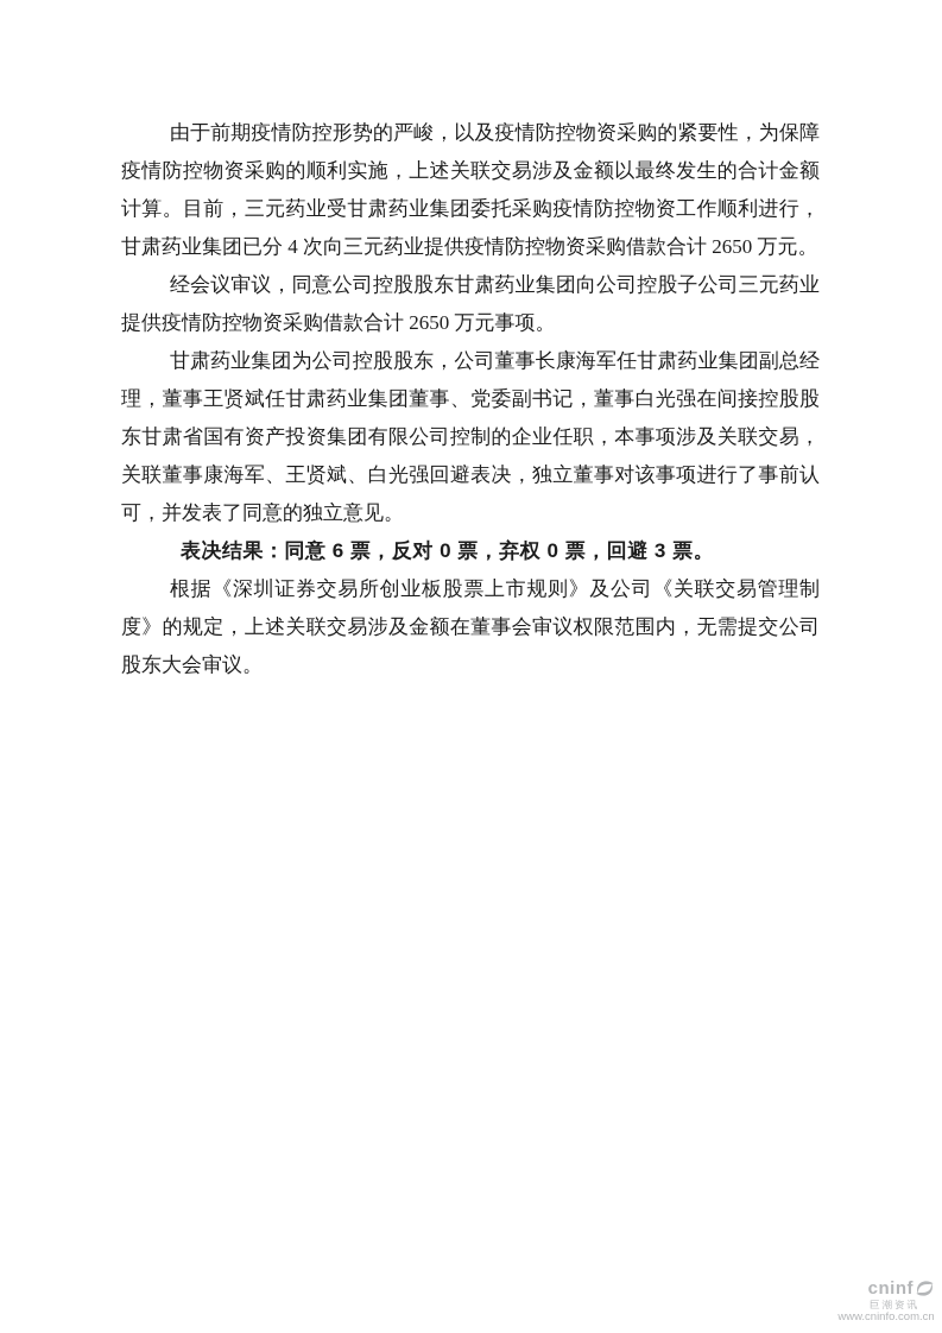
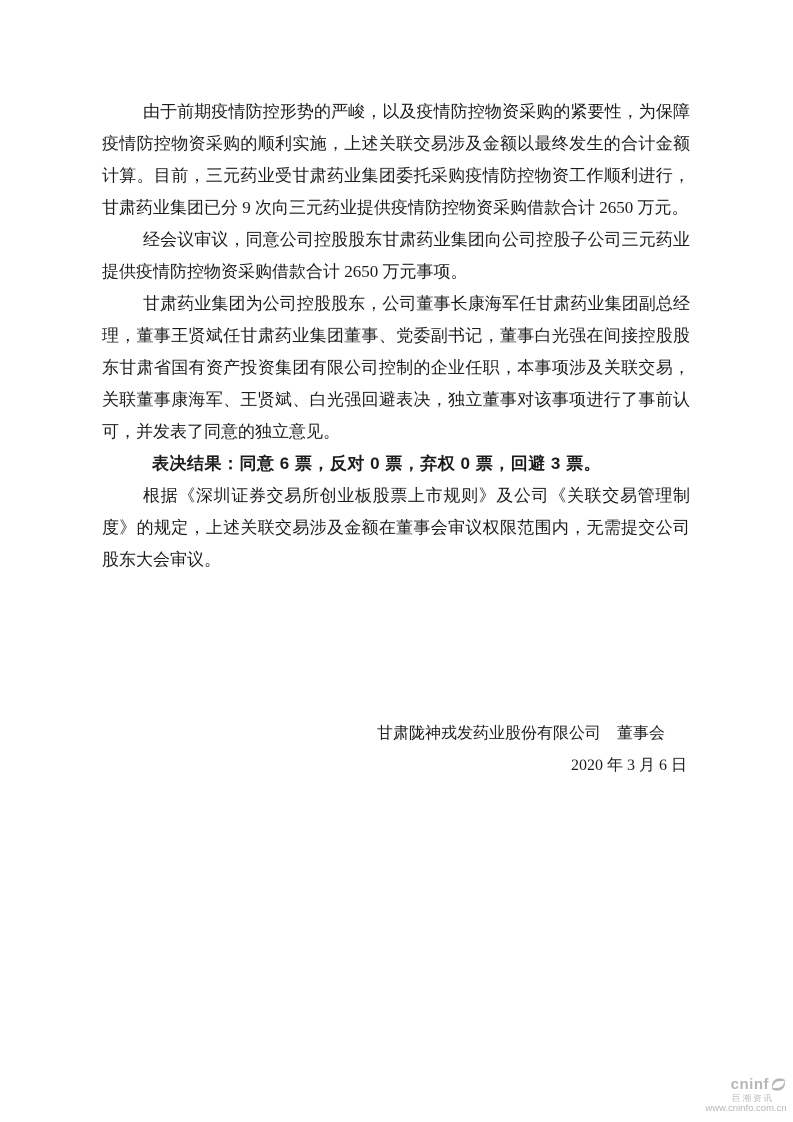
- 由于前期疫情防控形势的严峻，以及疫情防控物资采购的紧要性，为保障疫情防控物资采购的顺利实施，上述关联交易涉及金额以最终发生的合计金额计算。目前，三元药业受甘肃药业集团委托采购疫情防控物资工作顺利进行，甘肃药业集团已分 4 次向三元药业提供疫情防控物资采购借款合计 2650 万元。
+ 由于前期疫情防控形势的严峻，以及疫情防控物资采购的紧要性，为保障疫情防控物资采购的顺利实施，上述关联交易涉及金额以最终发生的合计金额计算。目前，三元药业受甘肃药业集团委托采购疫情防控物资工作顺利进行，甘肃药业集团已分 9 次向三元药业提供疫情防控物资采购借款合计 2650 万元。
  经会议审议，同意公司控股股东甘肃药业集团向公司控股子公司三元药业提供疫情防控物资采购借款合计 2650 万元事项。
  甘肃药业集团为公司控股股东，公司董事长康海军任甘肃药业集团副总经理，董事王贤斌任甘肃药业集团董事、党委副书记，董事白光强在间接控股股东甘肃省国有资产投资集团有限公司控制的企业任职，本事项涉及关联交易，关联董事康海军、王贤斌、白光强回避表决，独立董事对该事项进行了事前认可，并发表了同意的独立意见。
  表决结果：同意 6 票，反对 0 票，弃权 0 票，回避 3 票。
  根据《深圳证券交易所创业板股票上市规则》及公司《关联交易管理制度》的规定，上述关联交易涉及金额在董事会审议权限范围内，无需提交公司股东大会审议。
+ 甘肃陇神戎发药业股份有限公司 董事会
+ 2020 年 3 月 6 日
  cninf
  巨潮资讯
  www.cninfo.com.cn
